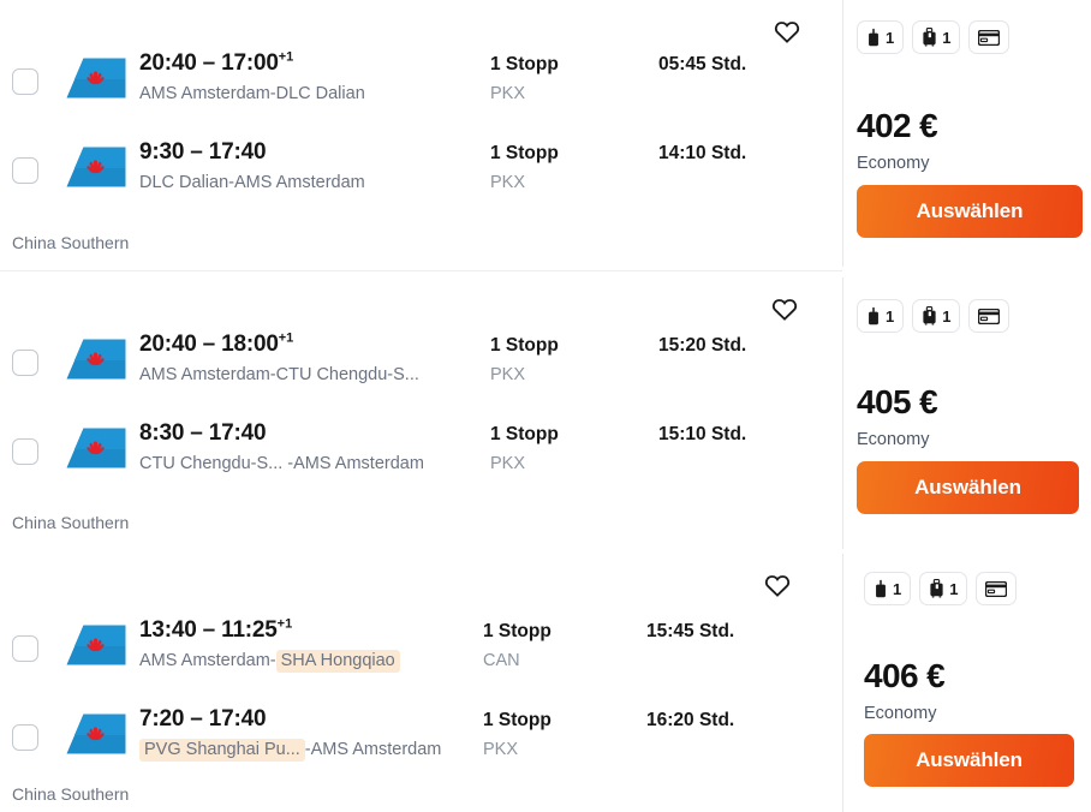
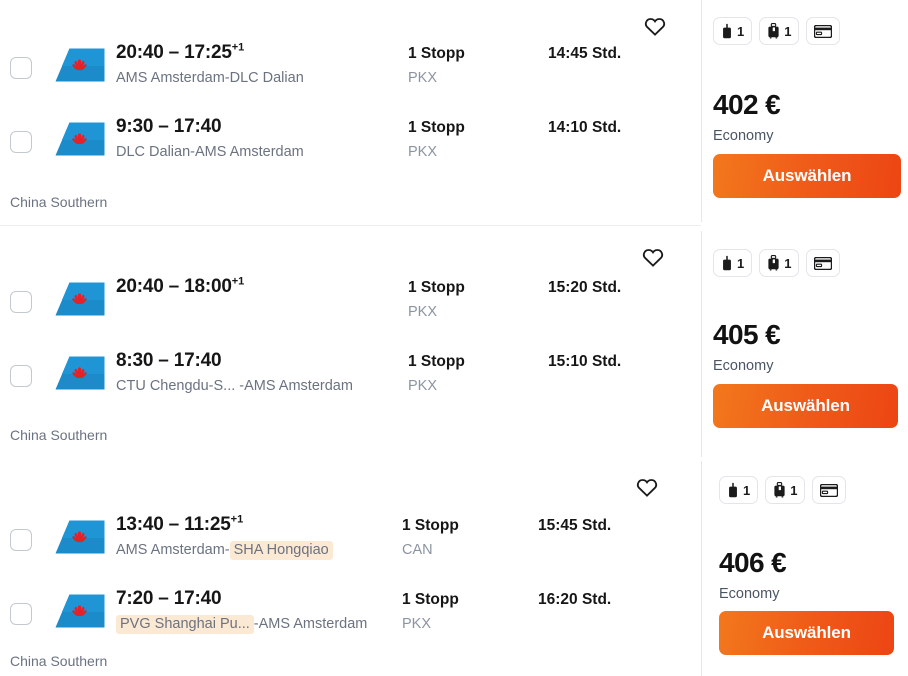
- 20:40 – 17:00+1
+ 20:40 – 17:25+1
  AMS Amsterdam-DLC Dalian
  1 Stopp
  PKX
- 05:45 Std.
+ 14:45 Std.
  9:30 – 17:40
  DLC Dalian-AMS Amsterdam
  1 Stopp
  PKX
  14:10 Std.
  China Southern
  1
  1
  402 €
  Economy
  Auswählen
  20:40 – 18:00+1
- AMS Amsterdam-CTU Chengdu-S...
  1 Stopp
  PKX
  15:20 Std.
  8:30 – 17:40
  CTU Chengdu-S... -AMS Amsterdam
  1 Stopp
  PKX
  15:10 Std.
  China Southern
  1
  1
  405 €
  Economy
  Auswählen
  13:40 – 11:25+1
  AMS Amsterdam- SHA Hongqiao
  1 Stopp
  CAN
  15:45 Std.
  7:20 – 17:40
  PVG Shanghai Pu... -AMS Amsterdam
  1 Stopp
  PKX
  16:20 Std.
  China Southern
  1
  1
  406 €
  Economy
  Auswählen
